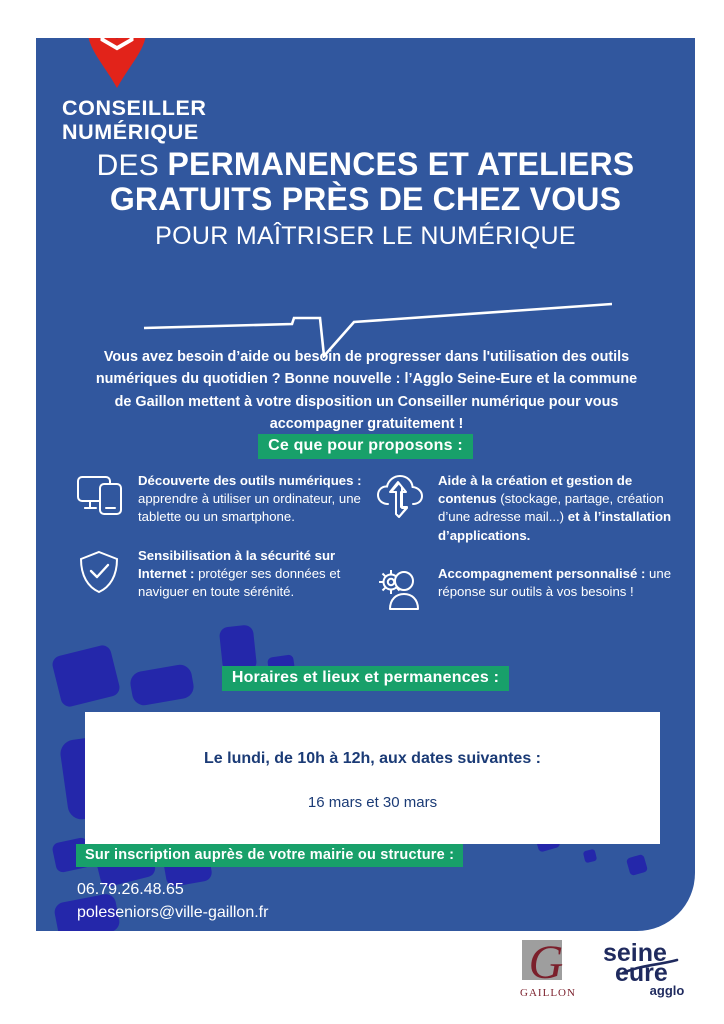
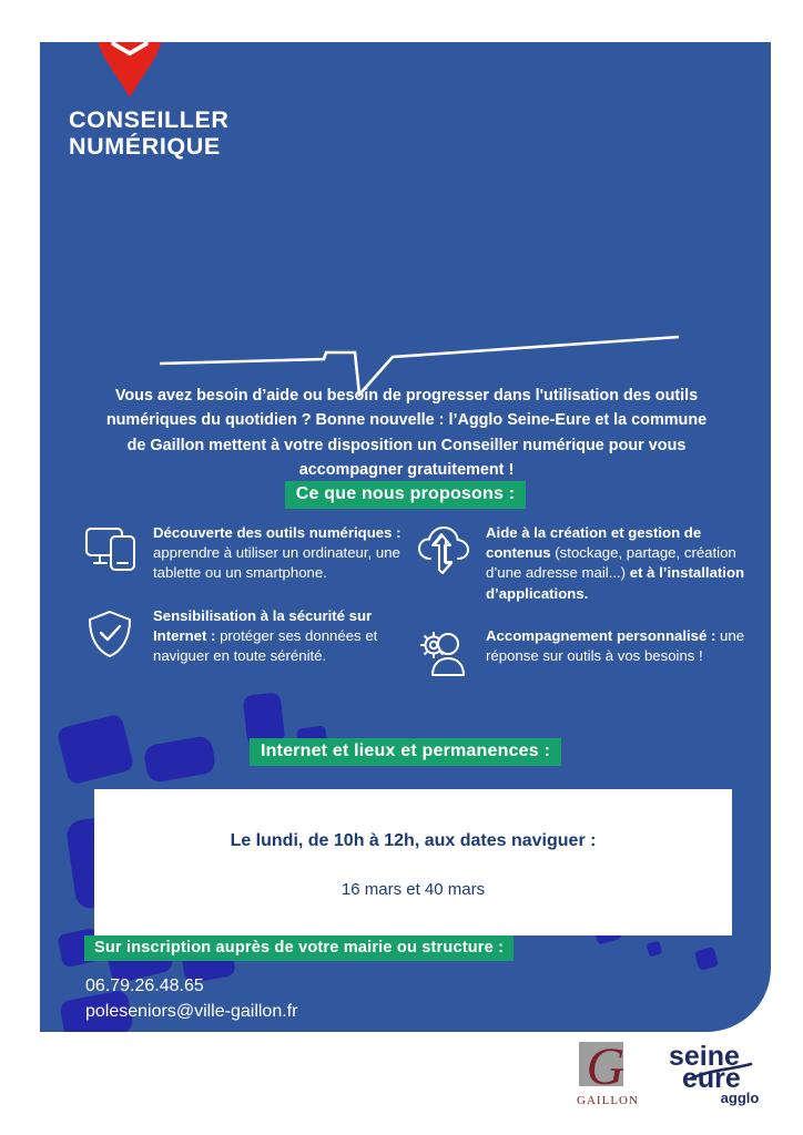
  CONSEILLER
  NUMÉRIQUE
- DES PERMANENCES ET ATELIERS
- GRATUITS PRÈS DE CHEZ VOUS
- POUR MAÎTRISER LE NUMÉRIQUE
  Vous avez besoin d’aide ou besoin de progresser dans l'utilisation des outils numériques du quotidien ? Bonne nouvelle : l’Agglo Seine-Eure et la commune de Gaillon mettent à votre disposition un Conseiller numérique pour vous accompagner gratuitement !
- Ce que pour proposons :
+ Ce que nous proposons :
  Découverte des outils numériques : apprendre à utiliser un ordinateur, une tablette ou un smartphone.
  Sensibilisation à la sécurité sur Internet : protéger ses données et naviguer en toute sérénité.
  Aide à la création et gestion de contenus (stockage, partage, création d’une adresse mail...) et à l’installation d’applications.
  Accompagnement personnalisé : une réponse sur outils à vos besoins !
- Horaires et lieux et permanences :
+ Internet et lieux et permanences :
- Le lundi, de 10h à 12h, aux dates suivantes :
+ Le lundi, de 10h à 12h, aux dates naviguer :
- 16 mars et 30 mars
+ 16 mars et 40 mars
  Sur inscription auprès de votre mairie ou structure :
  06.79.26.48.65
  poleseniors@ville-gaillon.fr
  G
  GAILLON
  seine
  ure
  agglo
